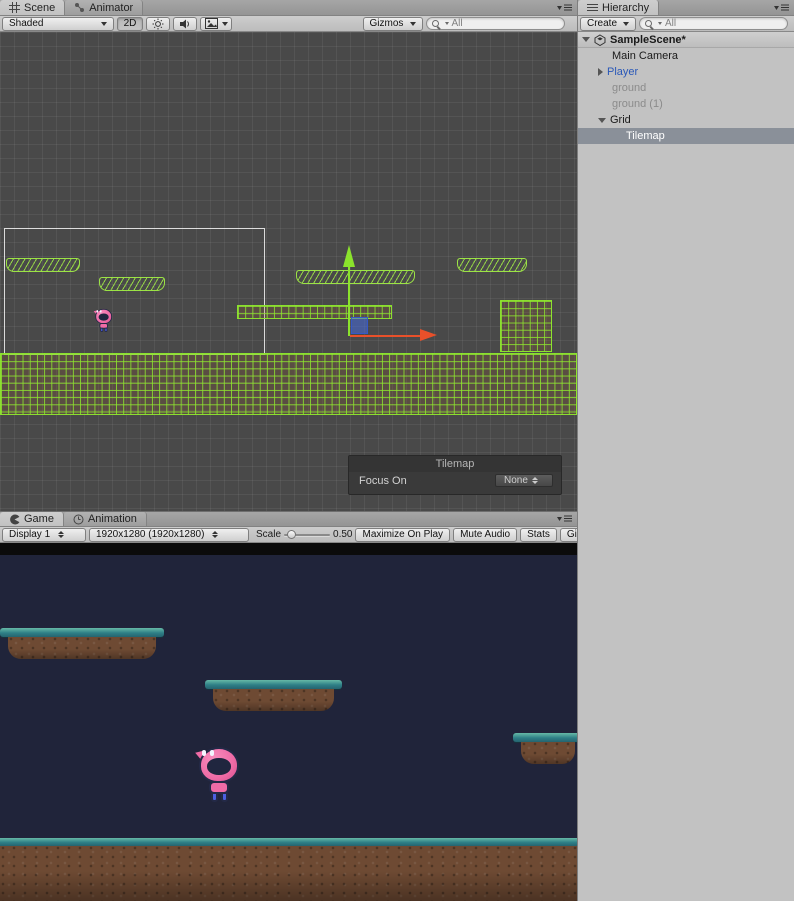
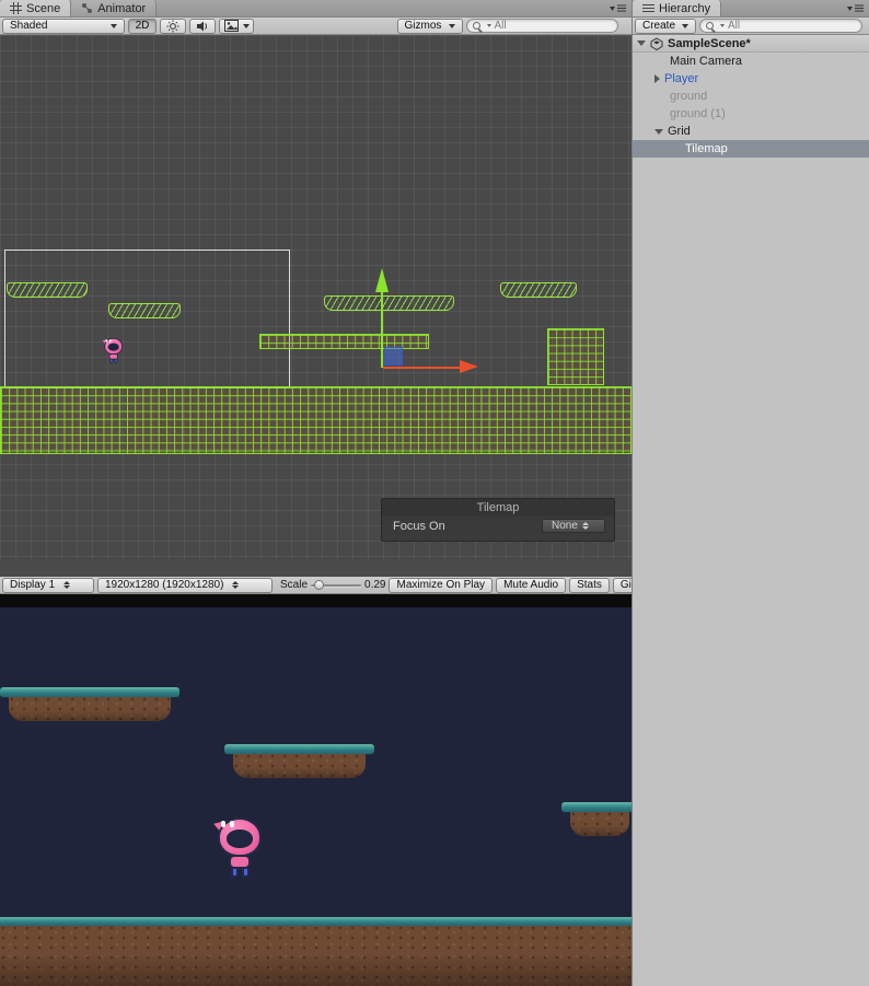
  Scene
  Animator
  Shaded
  2D
  Gizmos
  All
  Tilemap
  Focus On
  None
- Game
- Animation
  Display 1
  1920x1280 (1920x1280)
  Scale
- 0.50
+ 0.29
  Maximize On Play
  Mute Audio
  Stats
  Hierarchy
  Create
  All
  SampleScene*
  Main Camera
  Player
  ground
  ground (1)
  Grid
  Tilemap
